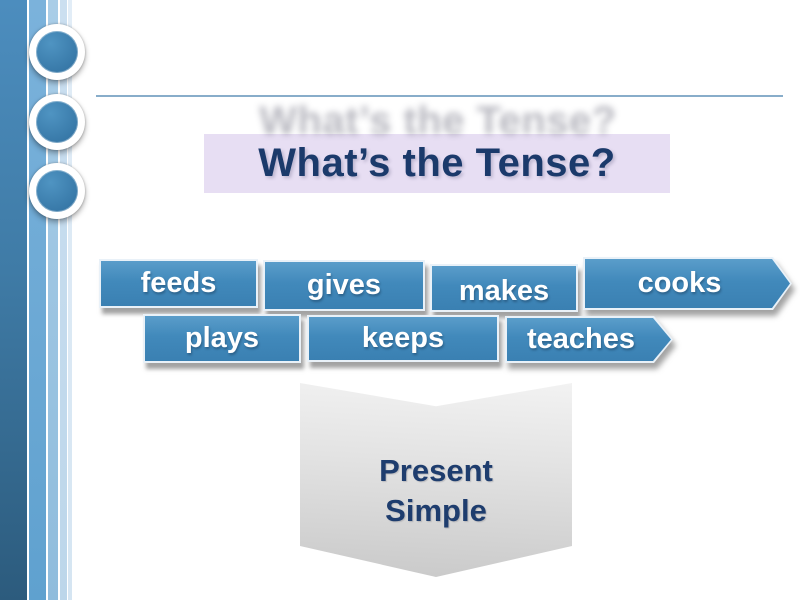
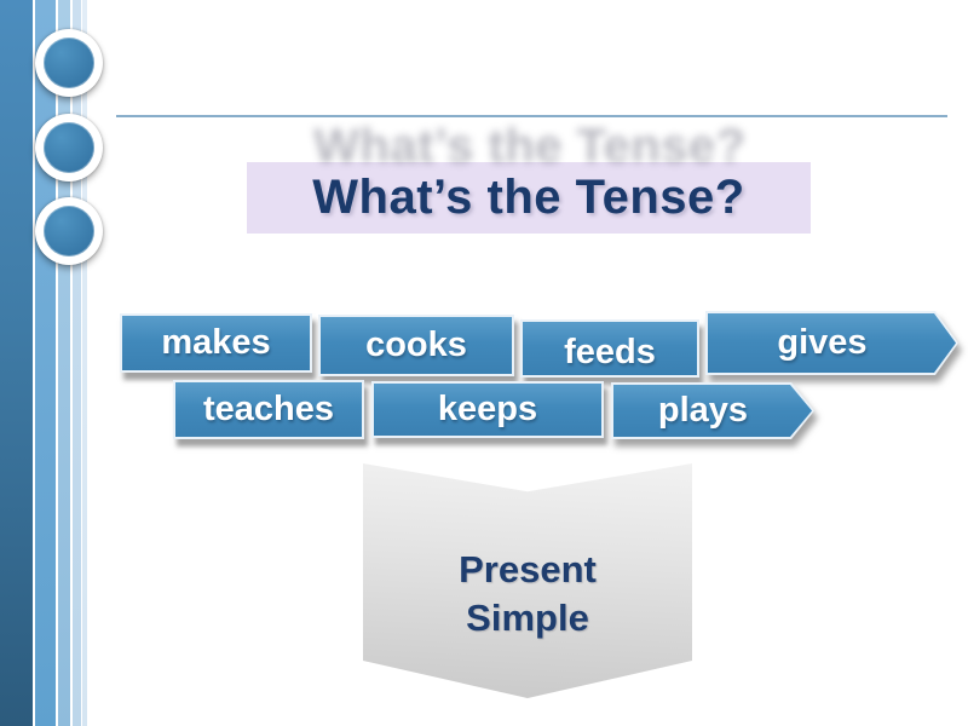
  What’s the Tense?
- feeds
+ makes
- gives
+ cooks
- makes
+ feeds
- cooks
+ gives
- plays
+ teaches
  keeps
- teaches
+ plays
  Present
  Simple
